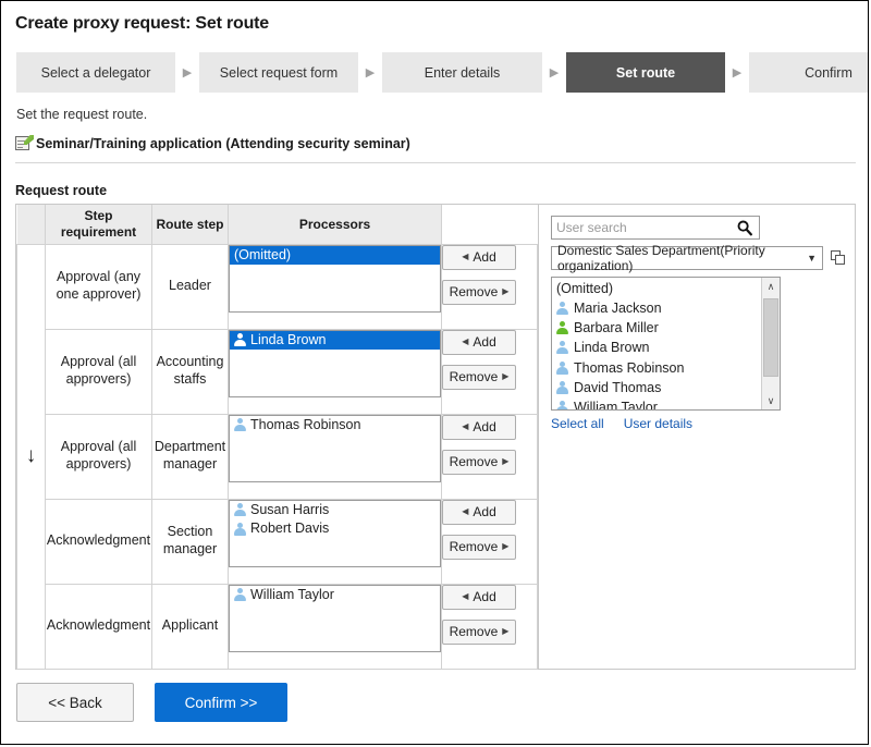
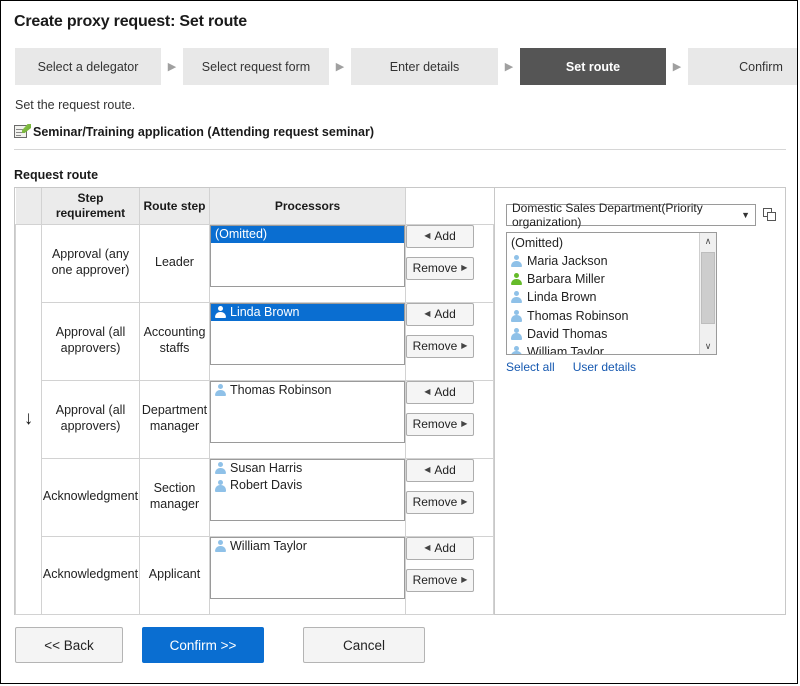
  Create proxy request: Set route
  Select a delegator
  ▶
  Select request form
  ▶
  Enter details
  ▶
  Set route
  ▶
  Confirm
  Set the request route.
- Seminar/Training application (Attending security seminar)
+ Seminar/Training application (Attending request seminar)
  Request route
  	Step requirement	Route step	Processors
  ↓	Approval (any one approver)	Leader	(Omitted)	◀ Add Remove ▶
  Approval (all approvers)	Accounting staffs	Linda Brown	◀ Add Remove ▶
  Approval (all approvers)	Department manager	Thomas Robinson	◀ Add Remove ▶
  Acknowledgment	Section manager	Susan Harris Robert Davis	◀ Add Remove ▶
  Acknowledgment	Applicant	William Taylor	◀ Add Remove ▶
- User search
  Domestic Sales Department(Priority organization)
  ▼
  (Omitted)
  Maria Jackson
  Barbara Miller
  Linda Brown
  Thomas Robinson
  David Thomas
  William Taylor
  ∧
  ∨
  Select all
  User details
  << Back
  Confirm >>
+ Cancel
